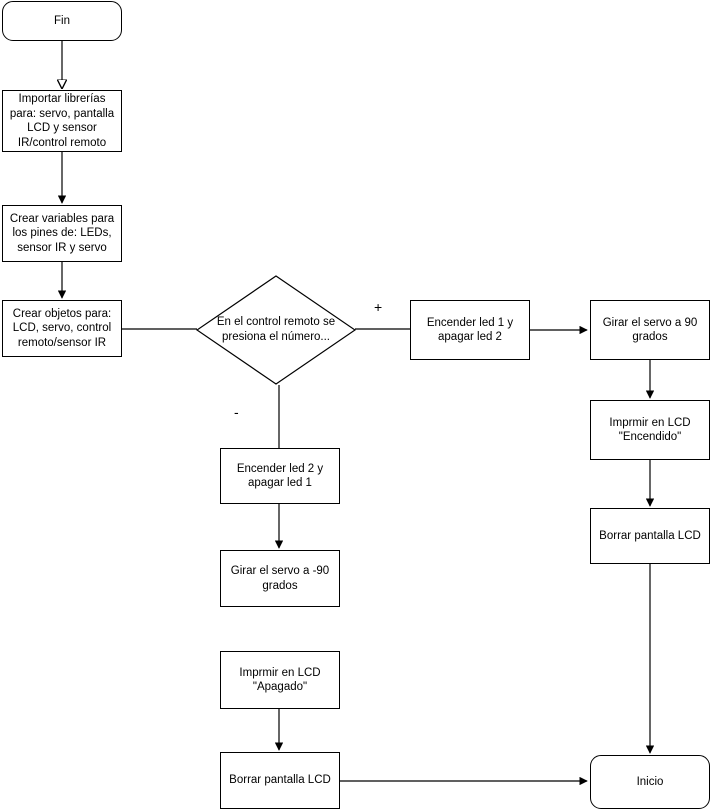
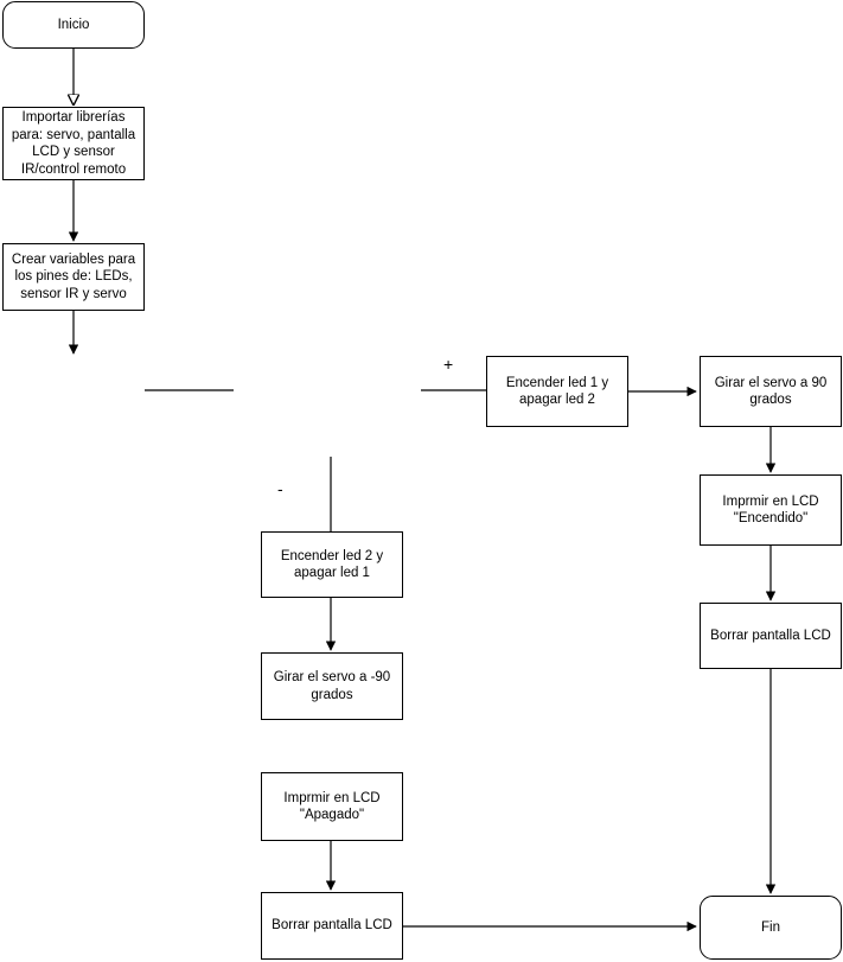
- Fin
+ Inicio
  Importar librerías
  para: servo, pantalla
  LCD y sensor
  IR/control remoto
  Crear variables para
  los pines de: LEDs,
  sensor IR y servo
- Crear objetos para:
- LCD, servo, control
- remoto/sensor IR
- En el control remoto se
- presiona el número...
  Encender led 1 y
  apagar led 2
  Girar el servo a 90
  grados
  Imprmir en LCD
  "Encendido"
  Borrar pantalla LCD
  Encender led 2 y
  apagar led 1
  Girar el servo a -90
  grados
  Imprmir en LCD
  "Apagado"
  Borrar pantalla LCD
- Inicio
+ Fin
  +
  -
